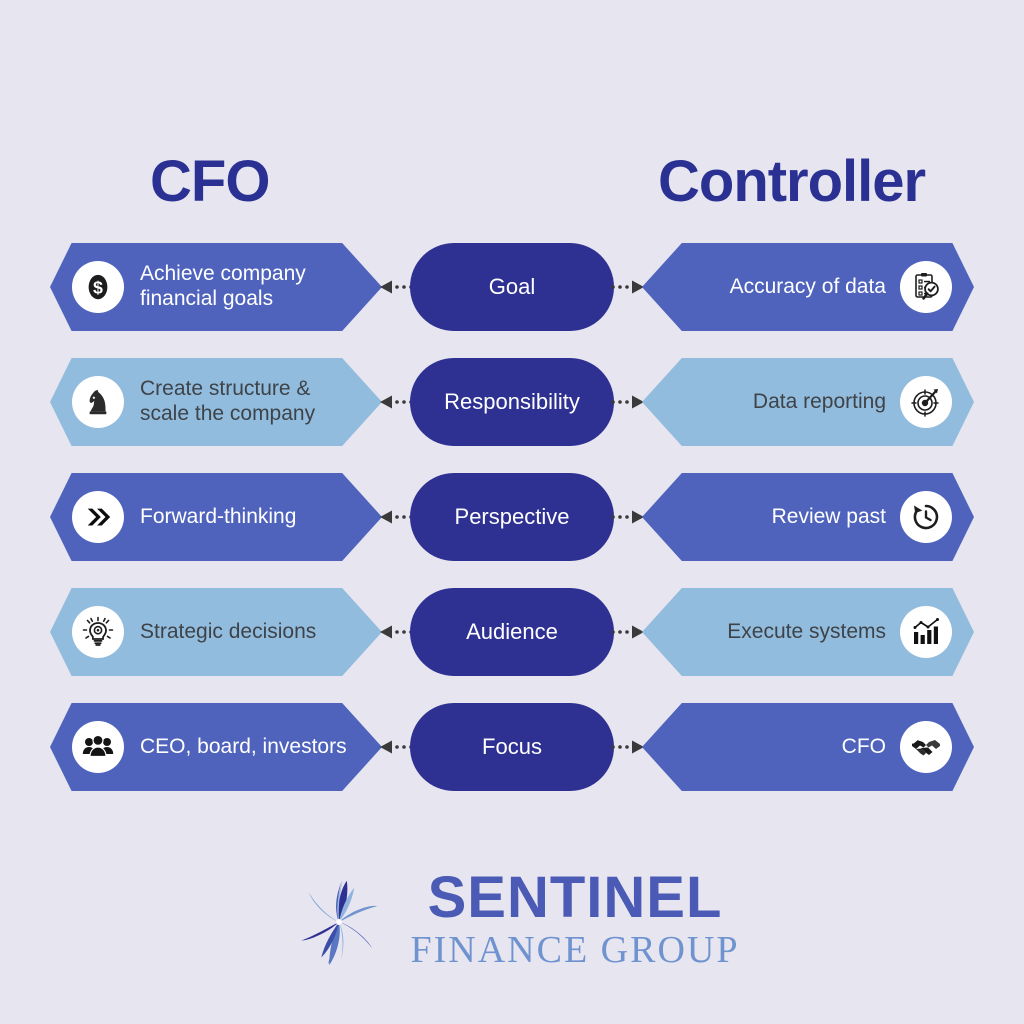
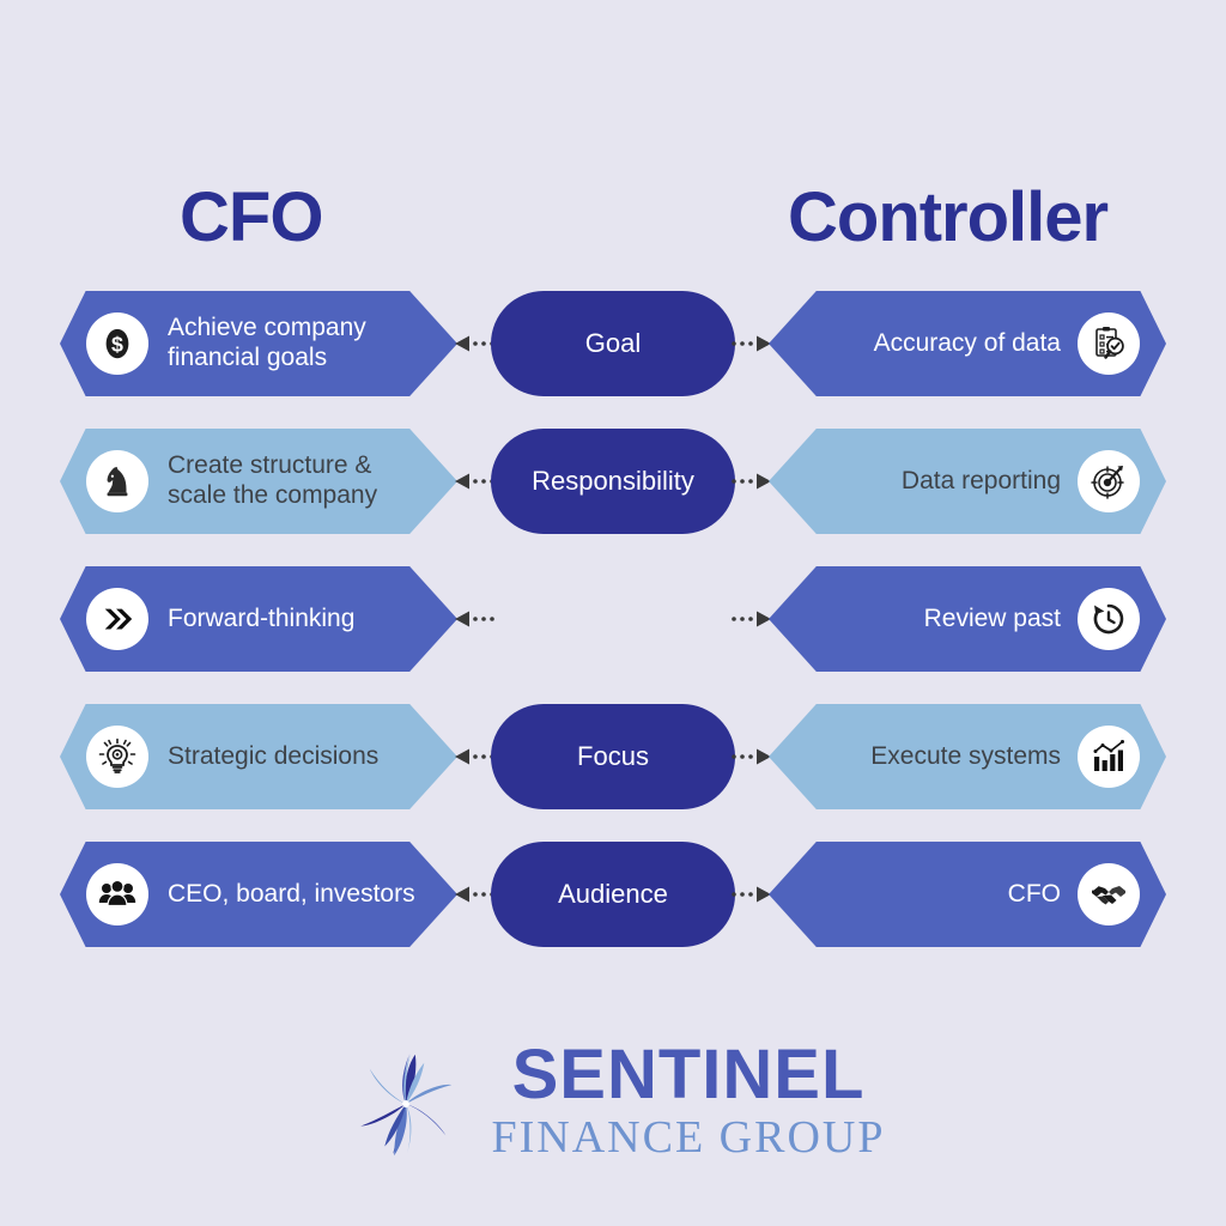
  CFO
  Controller
  $
  Achieve company
  financial goals
  Goal
  Accuracy of data
  Create structure &
  scale the company
  Responsibility
  Data reporting
  Forward-thinking
- Perspective
  Review past
  Strategic decisions
- Audience
+ Focus
  Execute systems
  CEO, board, investors
- Focus
+ Audience
  CFO
  SENTINEL
  FINANCE GROUP
